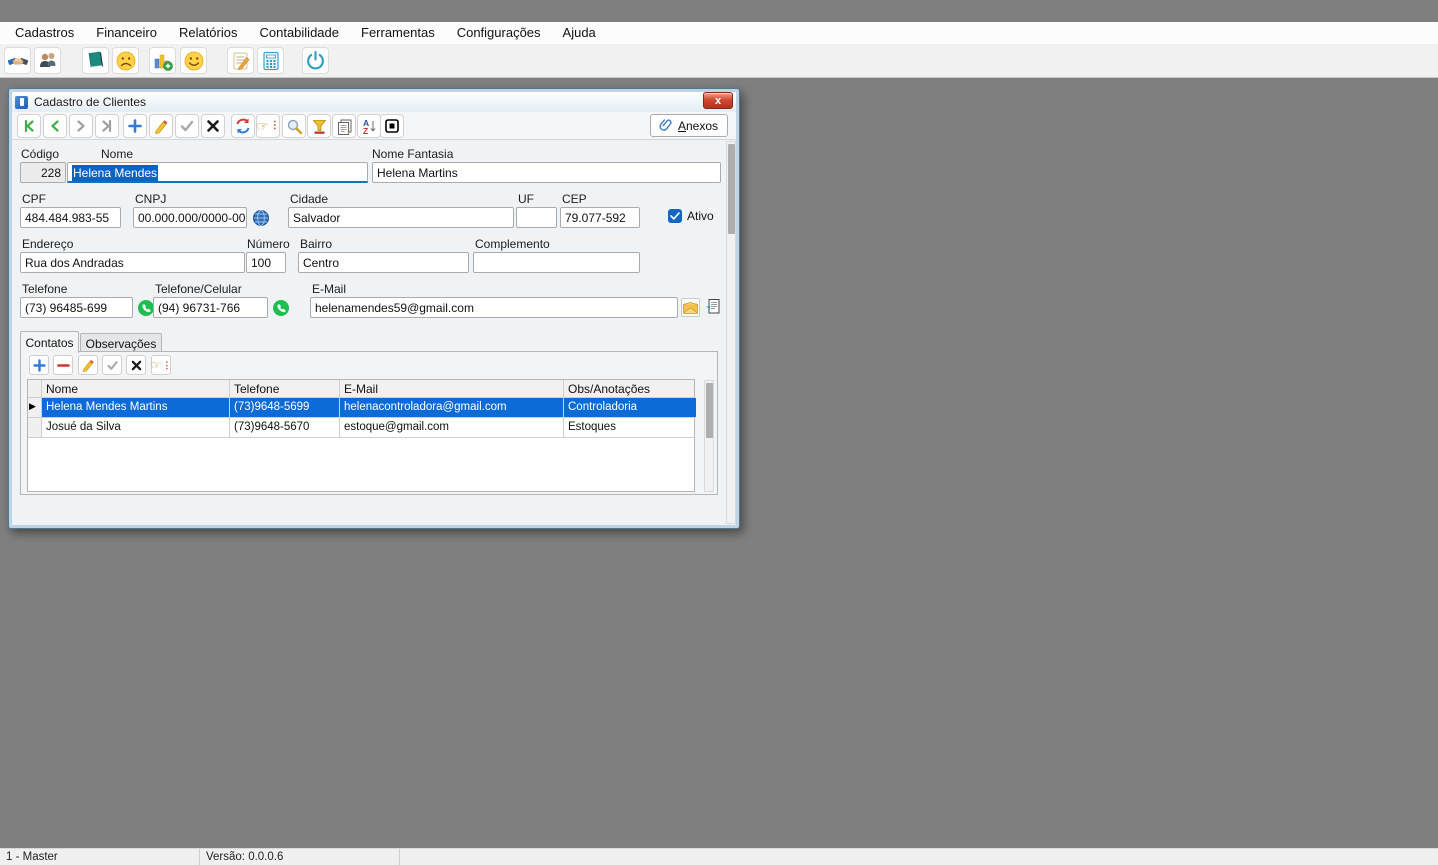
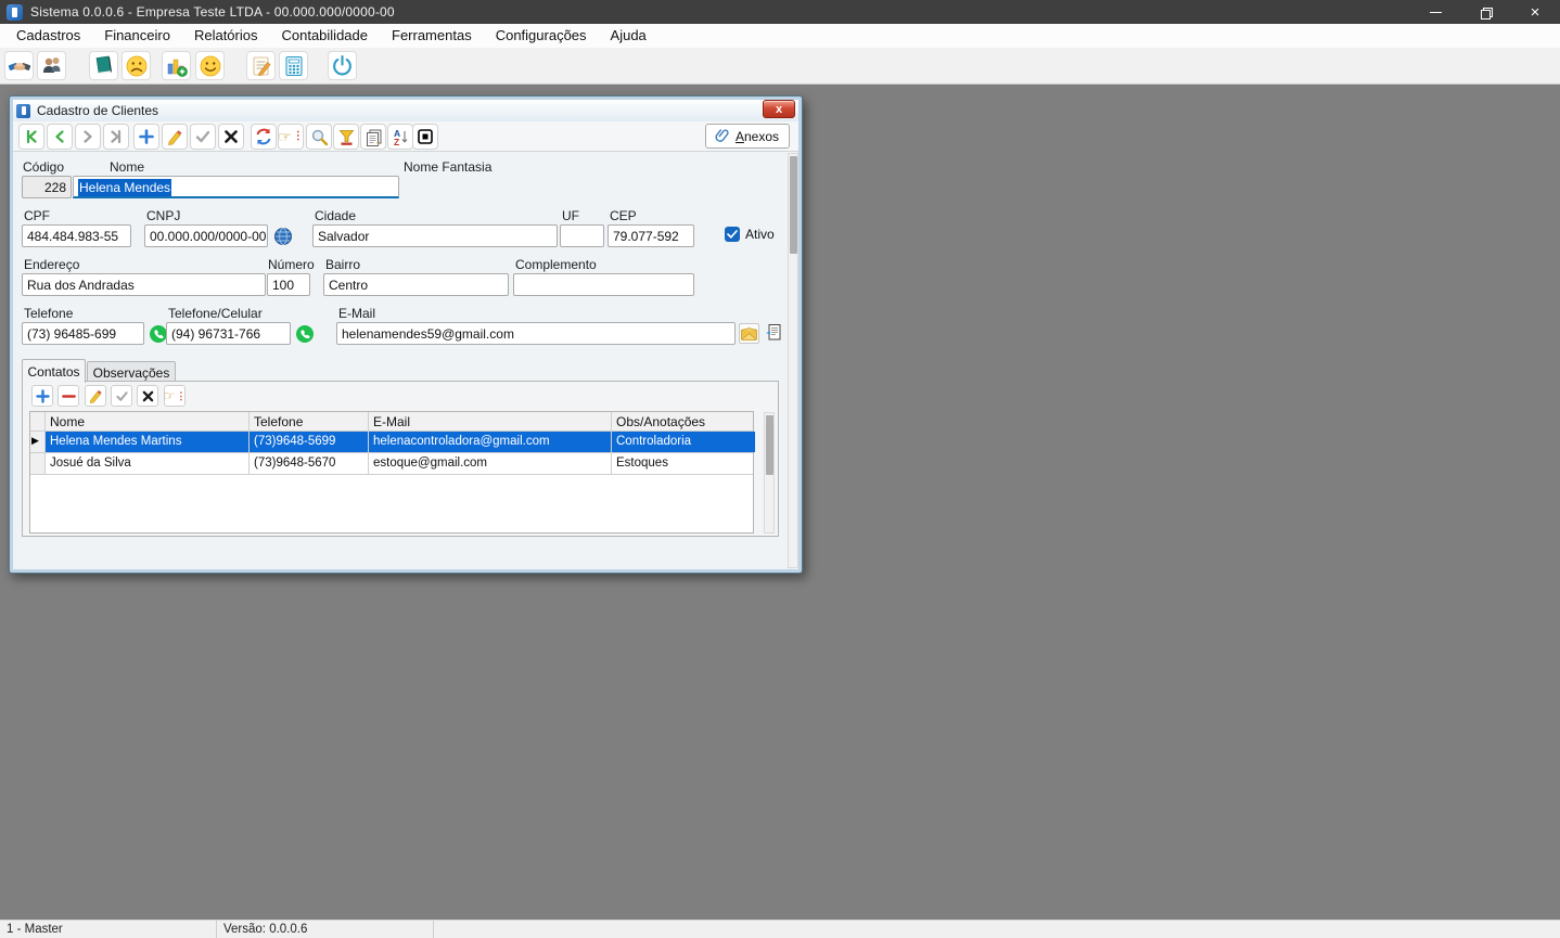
+ Sistema 0.0.0.6 - Empresa Teste LTDA - 00.000.000/0000-00
+ ×
  Cadastros
  Financeiro
  Relatórios
  Contabilidade
  Ferramentas
  Configurações
  Ajuda
  Cadastro de Clientes
  x
  ☞
  ⋮
  A
  Z
  Anexos
  Código
  Nome
  228
  Helena Mendes
  Nome Fantasia
- Helena Martins
  CPF
  CNPJ
  Cidade
  UF
  CEP
  484.484.983-55
  00.000.000/0000-00
  Salvador
  79.077-592
  Ativo
  Endereço
  Número
  Bairro
  Complemento
  Rua dos Andradas
  100
  Centro
  Telefone
  Telefone/Celular
  E-Mail
  (73) 96485-699
  (94) 96731-766
  helenamendes59@gmail.com
  Contatos
  Observações
  ☞
  ⋮
  Nome
  Telefone
  E-Mail
  Obs/Anotações
  ▶
  Helena Mendes Martins
  (73)9648-5699
  helenacontroladora@gmail.com
  Controladoria
  Josué da Silva
  (73)9648-5670
  estoque@gmail.com
  Estoques
  1 - Master
  Versão: 0.0.0.6
